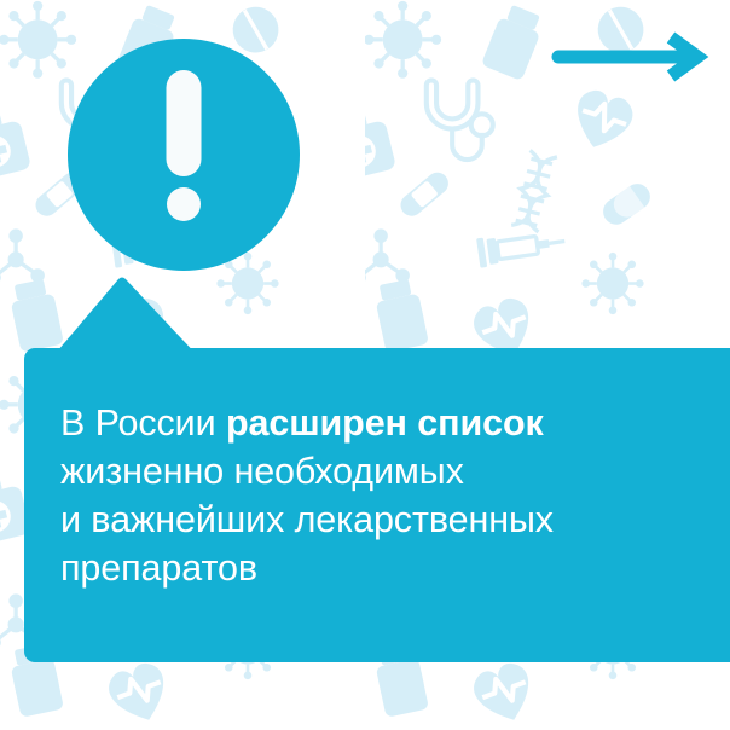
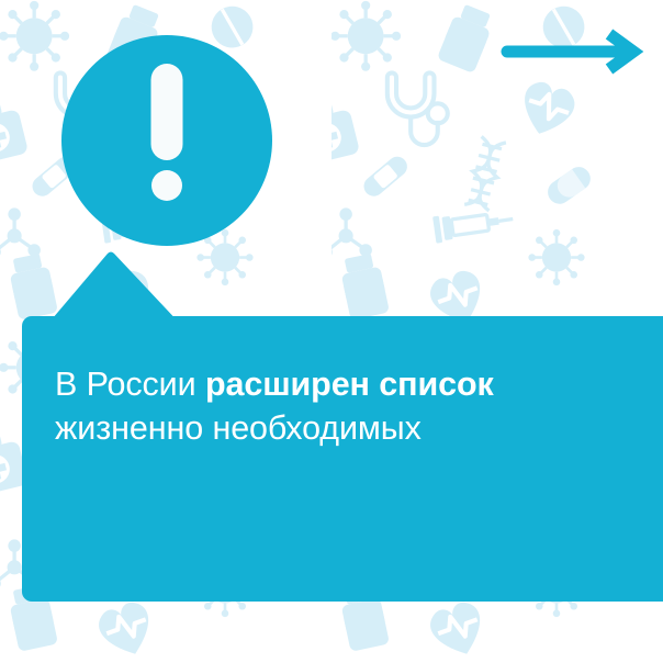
  В России расширен список
  жизненно необходимых
- и важнейших лекарственных
- препаратов
